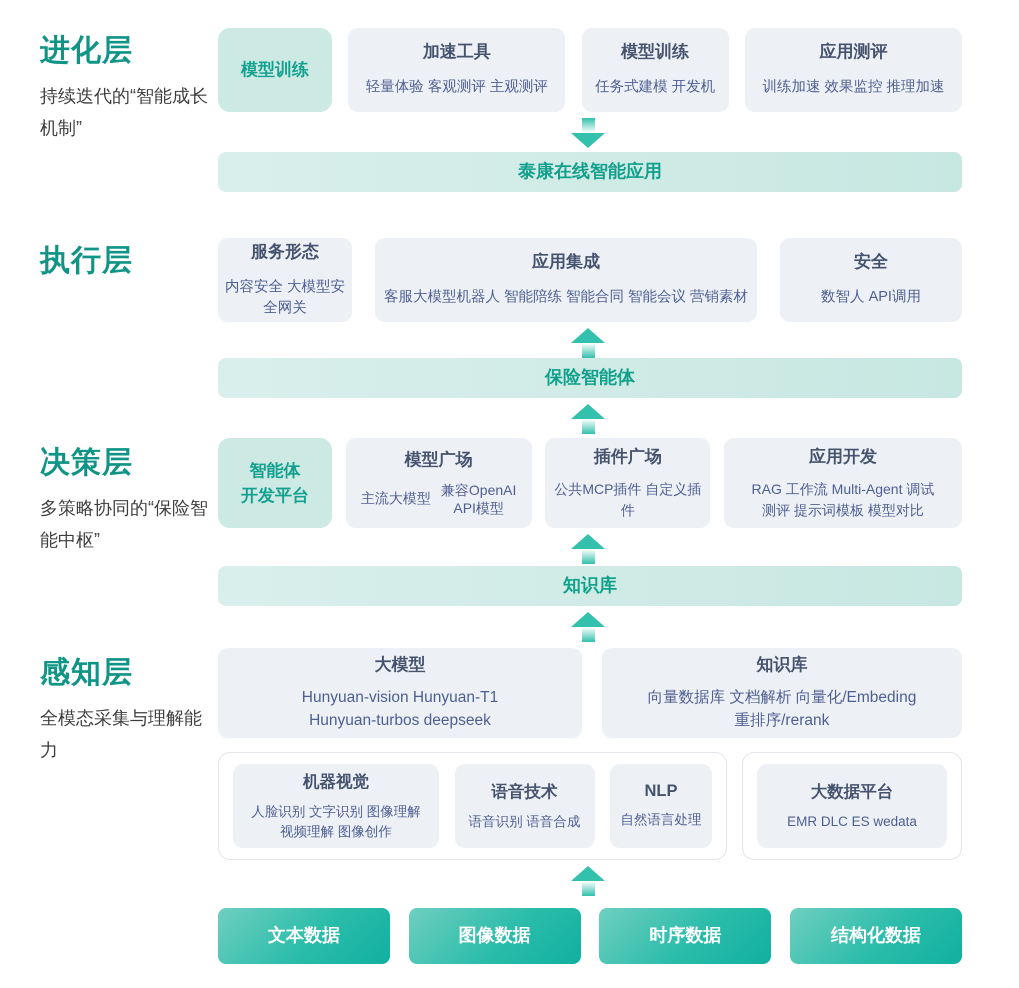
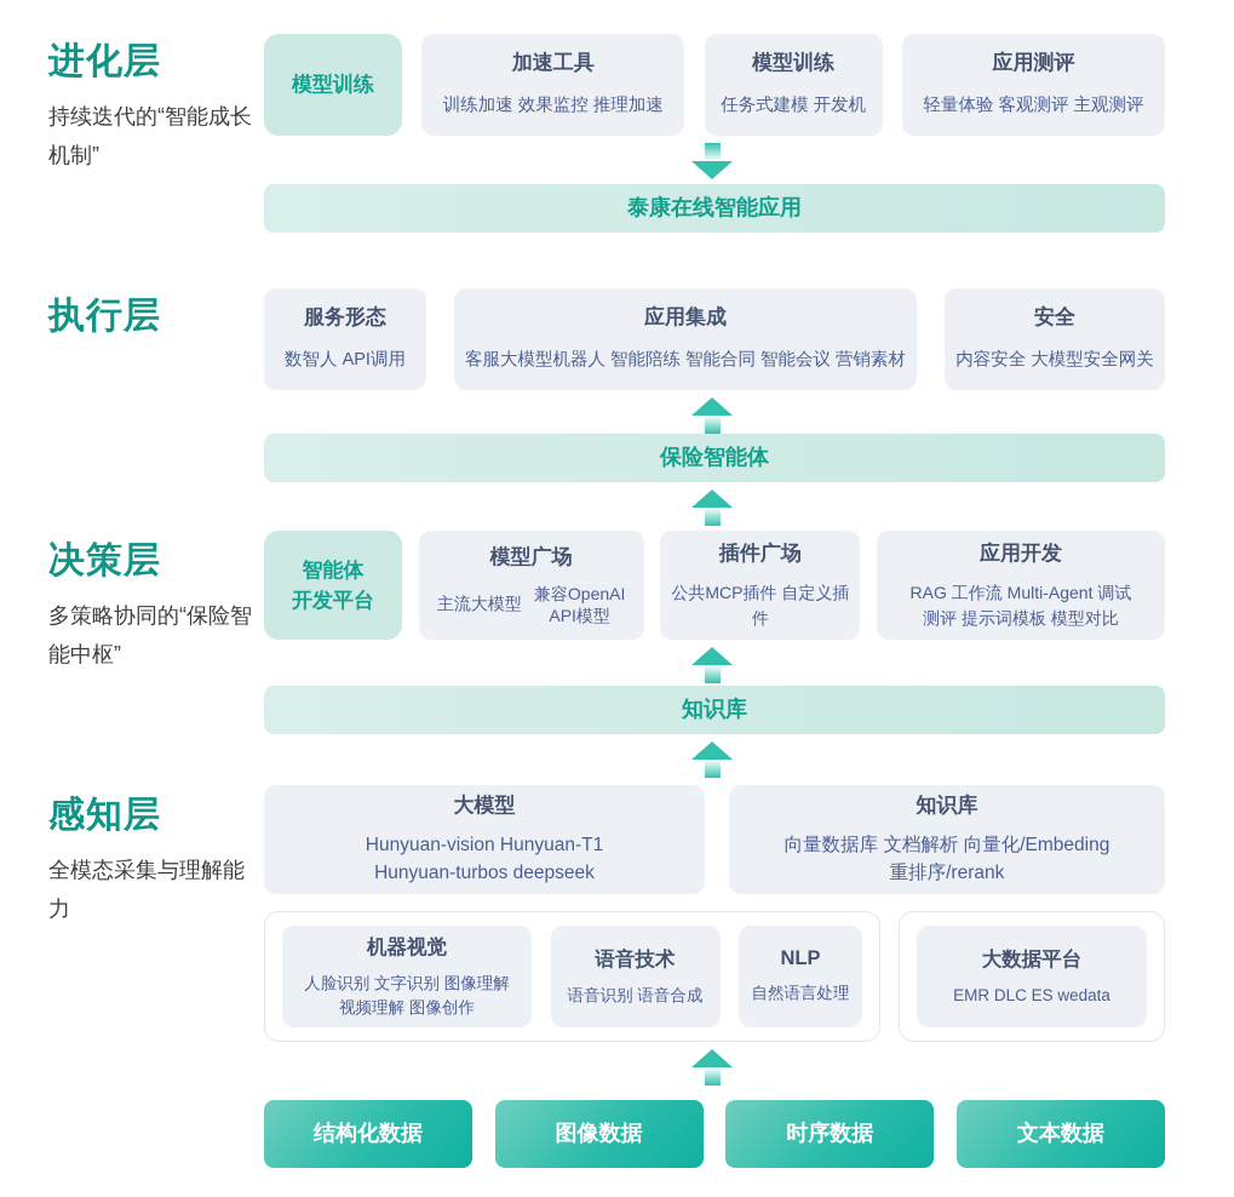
  进化层
  持续迭代的“智能成长机制”
  执行层
  决策层
  多策略协同的“保险智能中枢”
  感知层
  全模态采集与理解能力
  模型训练
  加速工具
- 轻量体验 客观测评 主观测评
+ 训练加速 效果监控 推理加速
  模型训练
  任务式建模 开发机
  应用测评
- 训练加速 效果监控 推理加速
+ 轻量体验 客观测评 主观测评
  泰康在线智能应用
  服务形态
- 内容安全 大模型安全网关
+ 数智人 API调用
  应用集成
  客服大模型机器人 智能陪练 智能合同 智能会议 营销素材
  安全
- 数智人 API调用
+ 内容安全 大模型安全网关
  保险智能体
  智能体
  开发平台
  模型广场
  主流大模型
  兼容OpenAI
  API模型
  插件广场
  公共MCP插件 自定义插件
  应用开发
  RAG 工作流 Multi-Agent 调试
  测评 提示词模板 模型对比
  知识库
  大模型
  Hunyuan-vision Hunyuan-T1
  Hunyuan-turbos deepseek
  知识库
  向量数据库 文档解析 向量化/Embeding
  重排序/rerank
  机器视觉
  人脸识别 文字识别 图像理解
  视频理解 图像创作
  语音技术
  语音识别 语音合成
  NLP
  自然语言处理
  大数据平台
  EMR DLC ES wedata
- 文本数据
+ 结构化数据
  图像数据
  时序数据
- 结构化数据
+ 文本数据
